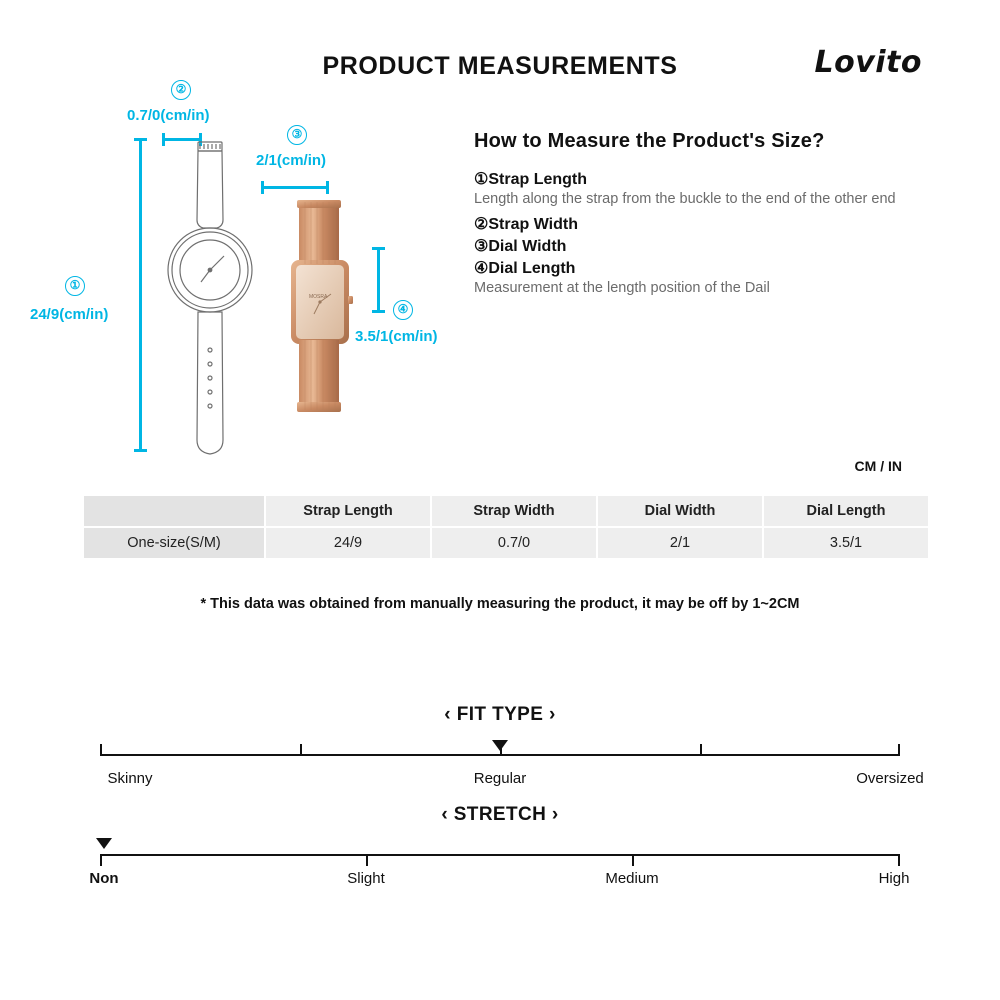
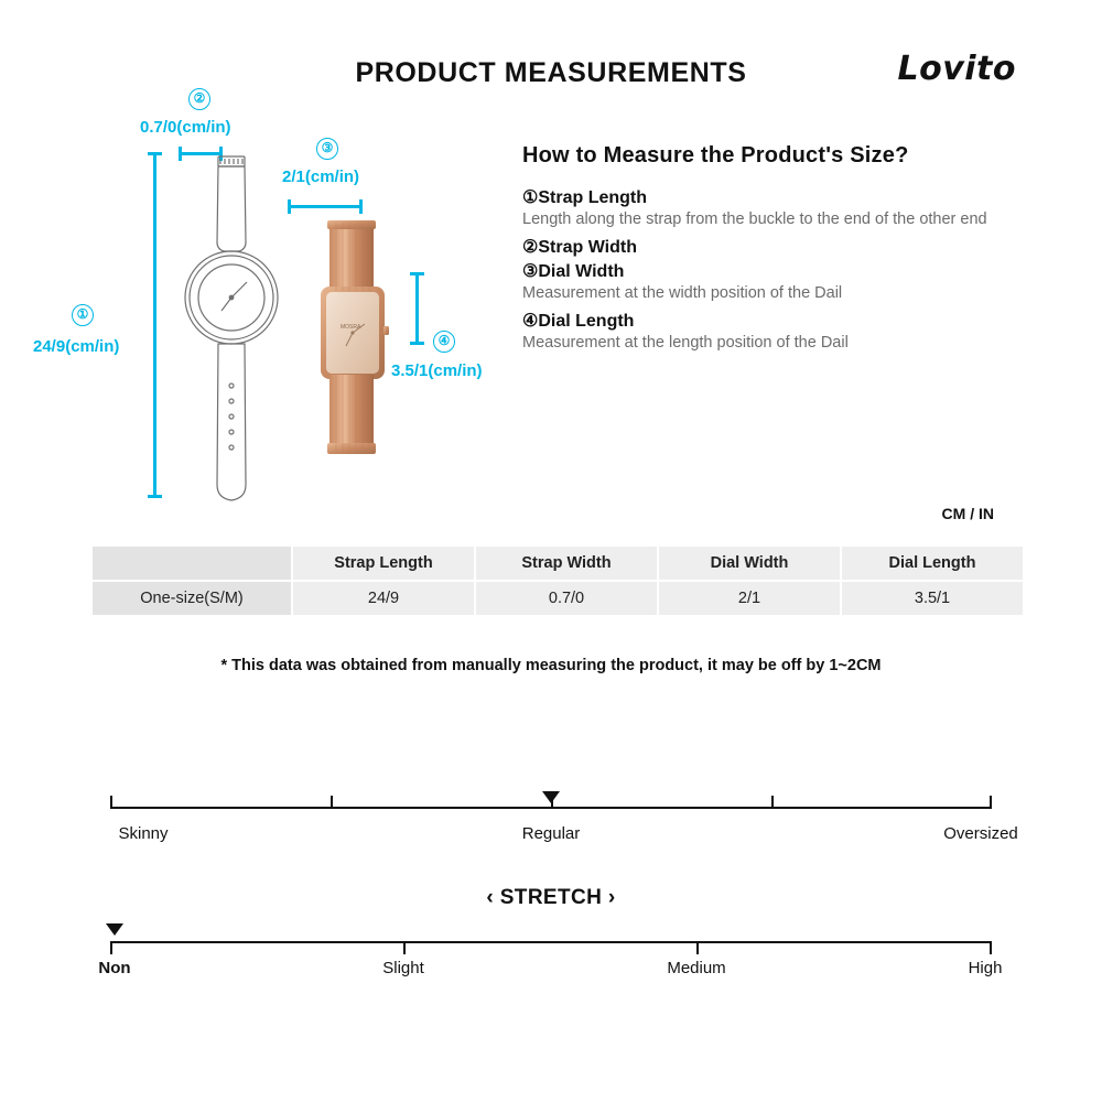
  PRODUCT MEASUREMENTS
  Lovito
  ②
  0.7/0(cm/in)
  ③
  2/1(cm/in)
  ①
  24/9(cm/in)
  ④
  3.5/1(cm/in)
  How to Measure the Product's Size?
  ①Strap Length
  Length along the strap from the buckle to the end of the other end
  ②Strap Width
  ③Dial Width
+ Measurement at the width position of the Dail
  ④Dial Length
  Measurement at the length position of the Dail
  CM / IN
  	Strap Length	Strap Width	Dial Width	Dial Length
  One-size(S/M)	24/9	0.7/0	2/1	3.5/1
  * This data was obtained from manually measuring the product, it may be off by 1~2CM
- ‹ FIT TYPE ›
  Skinny
  Regular
  Oversized
  ‹ STRETCH ›
  Non
  Slight
  Medium
  High
